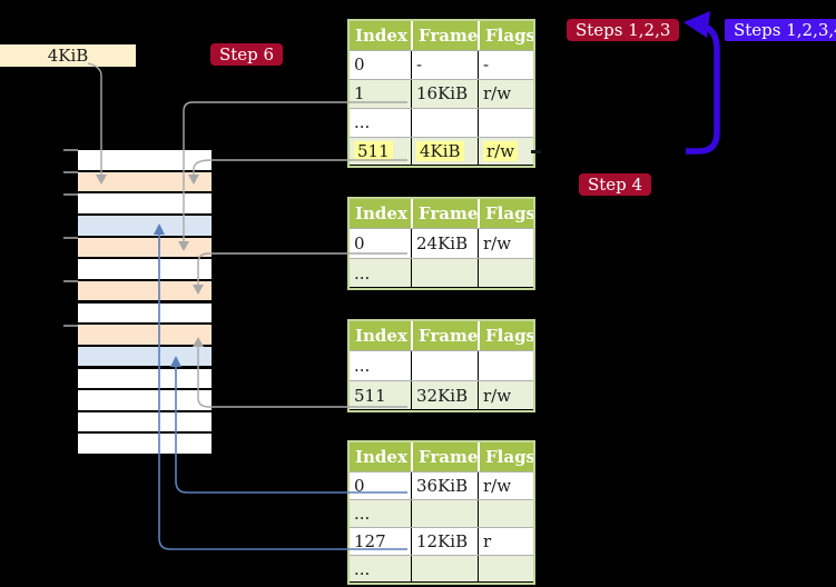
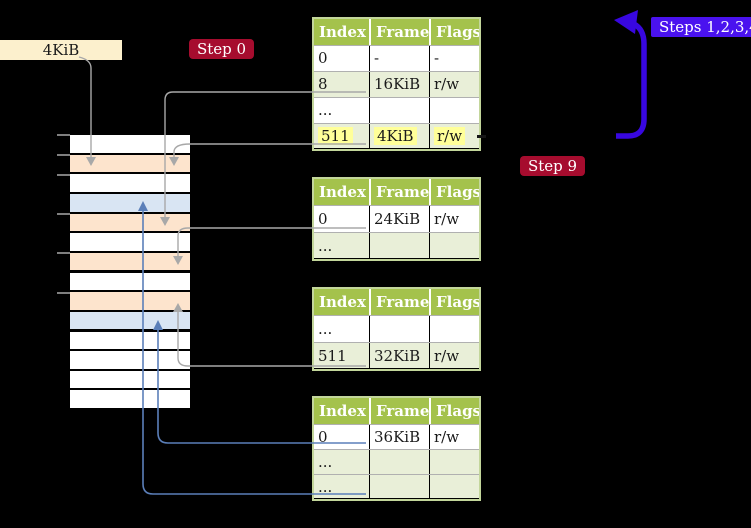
  4KiB
- Step 6
+ Step 0
- Steps 1,2,3
  Steps 1,2,3,
- Step 4
+ Step 9
  Index
  Frame
  Flags
  0
  -
  -
- 1
+ 8
  16KiB
  r/w
  ...
  511
  4KiB
  r/w
  Index
  Frame
  Flags
  0
  24KiB
  r/w
  ...
  Index
  Frame
  Flags
  ...
  511
  32KiB
  r/w
  Index
  Frame
  Flags
  0
  36KiB
  r/w
  ...
- 127
- 12KiB
- r
  ...
